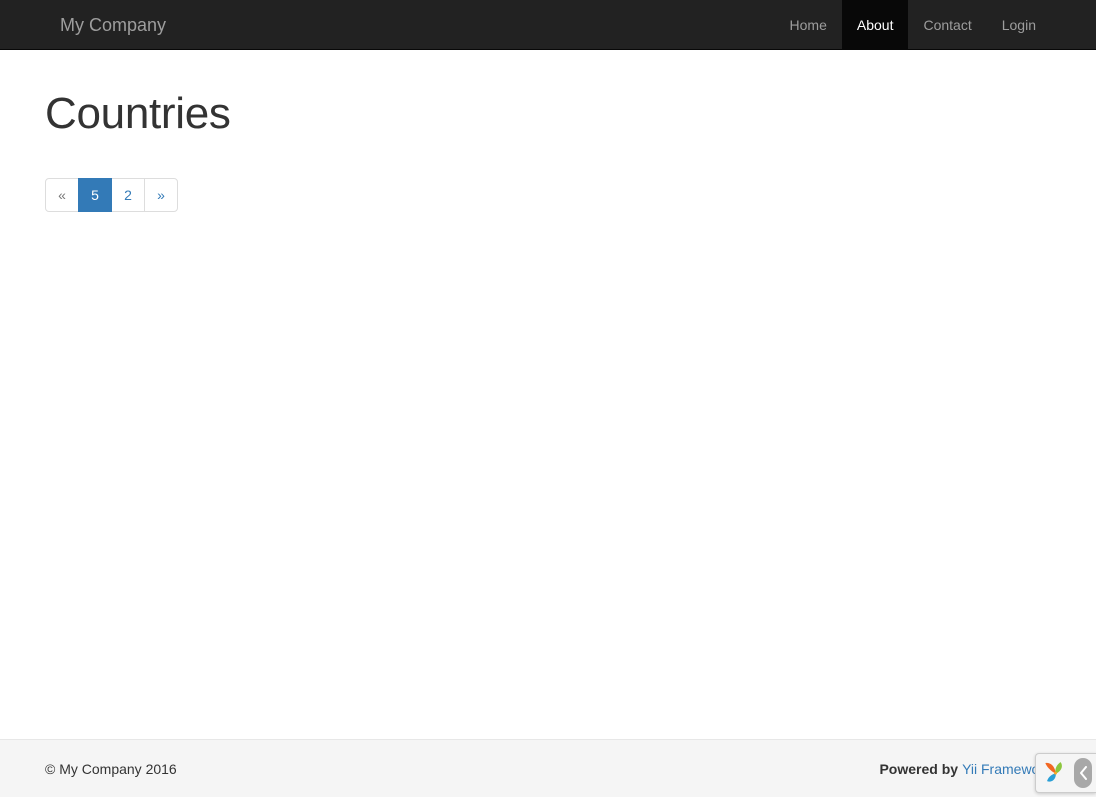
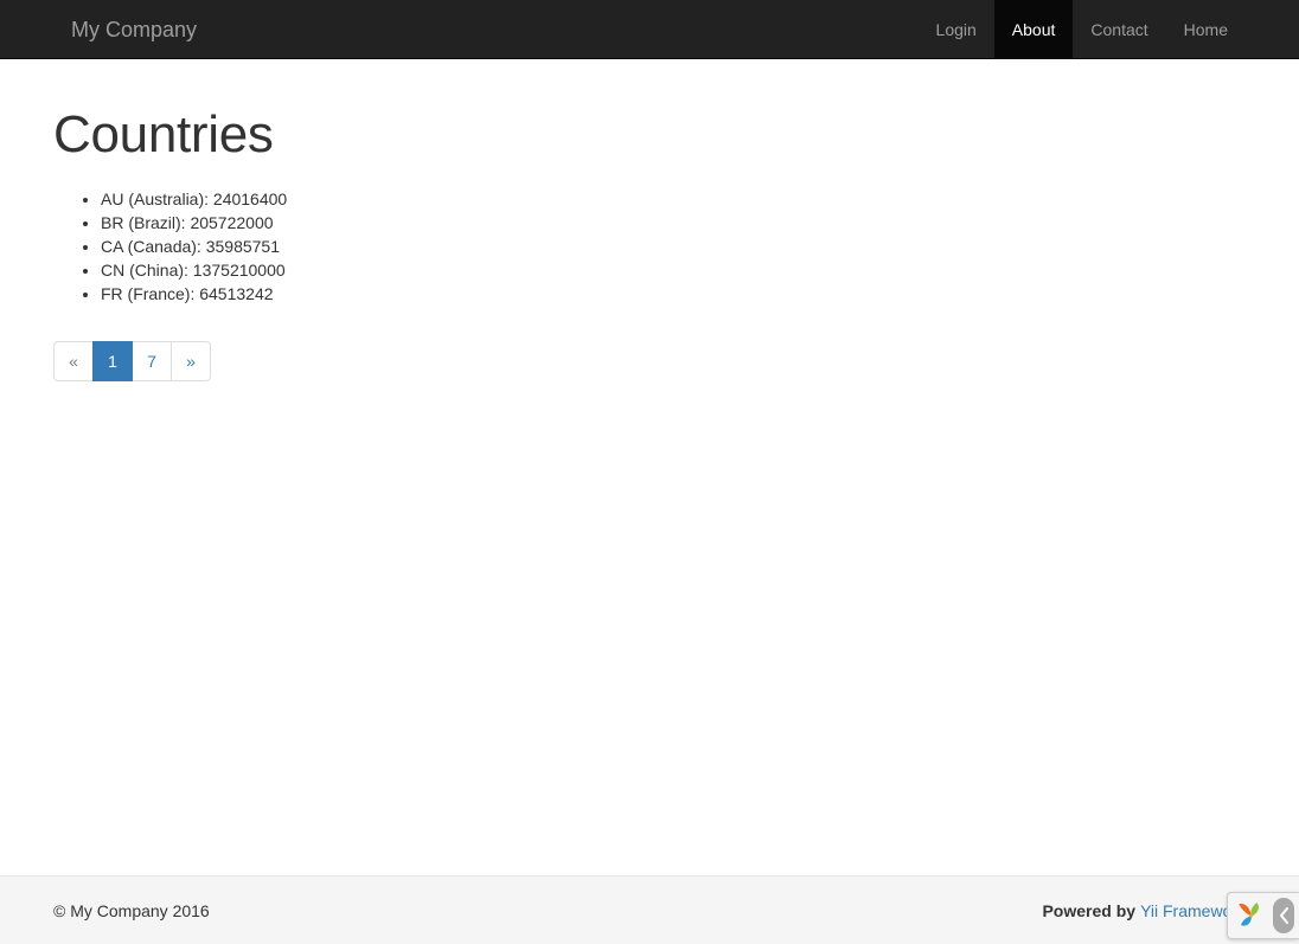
  My Company
- Home
+ Login
  About
  Contact
- Login
+ Home
  Countries
+ AU (Australia): 24016400
+ BR (Brazil): 205722000
+ CA (Canada): 35985751
+ CN (China): 1375210000
+ FR (France): 64513242
  «
- 5
+ 1
- 2
+ 7
  »
  © My Company 2016
  Powered by
  Yii Framew
